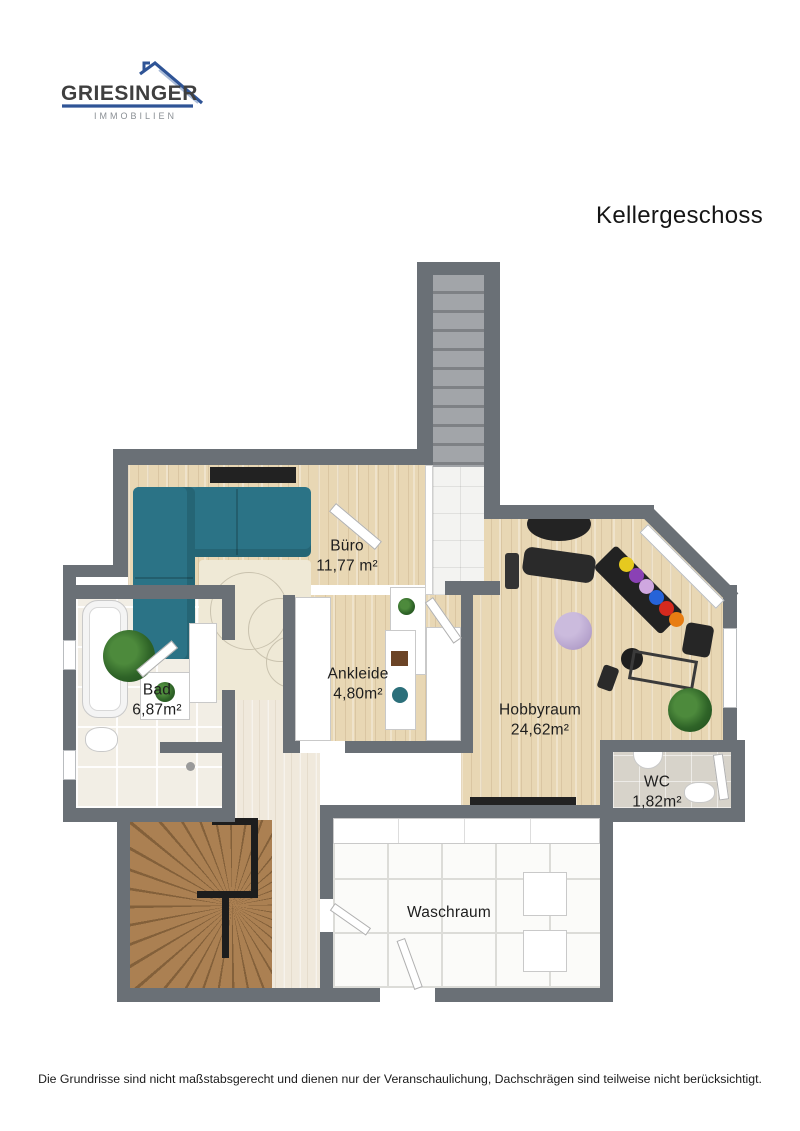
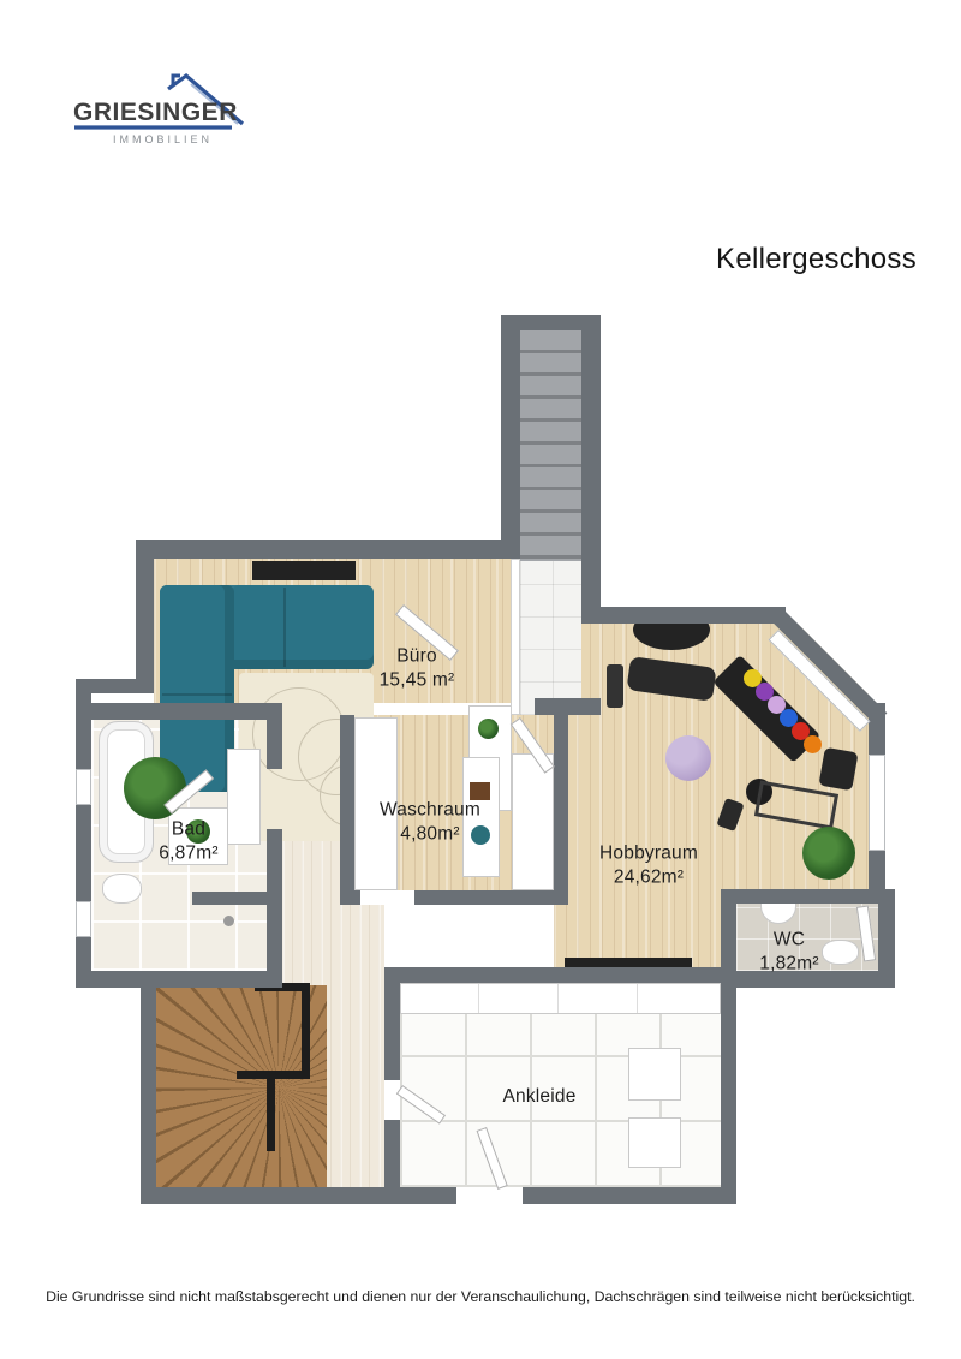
  GRIESINGER
  IMMOBILIEN
  Kellergeschoss
  Büro
- 11,77 m²
+ 15,45 m²
- Ankleide
+ Waschraum
  4,80m²
  Bad
  6,87m²
  Hobbyraum
  24,62m²
  WC
  1,82m²
- Waschraum
+ Ankleide
  Die Grundrisse sind nicht maßstabsgerecht und dienen nur der Veranschaulichung, Dachschrägen sind teilweise nicht berücksichtigt.
